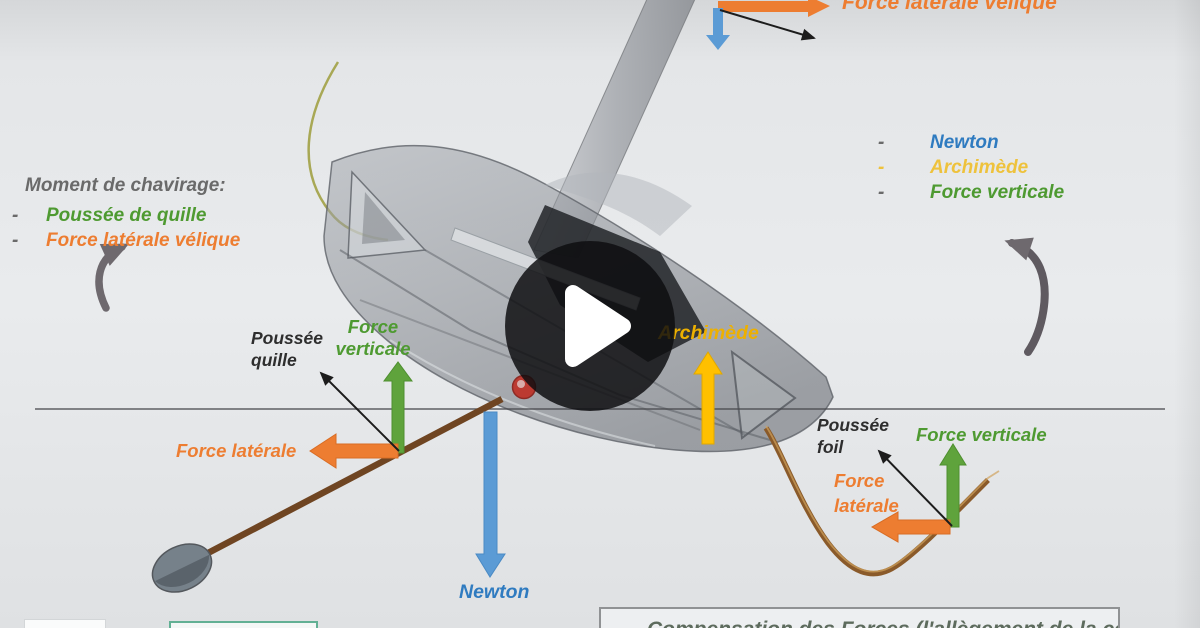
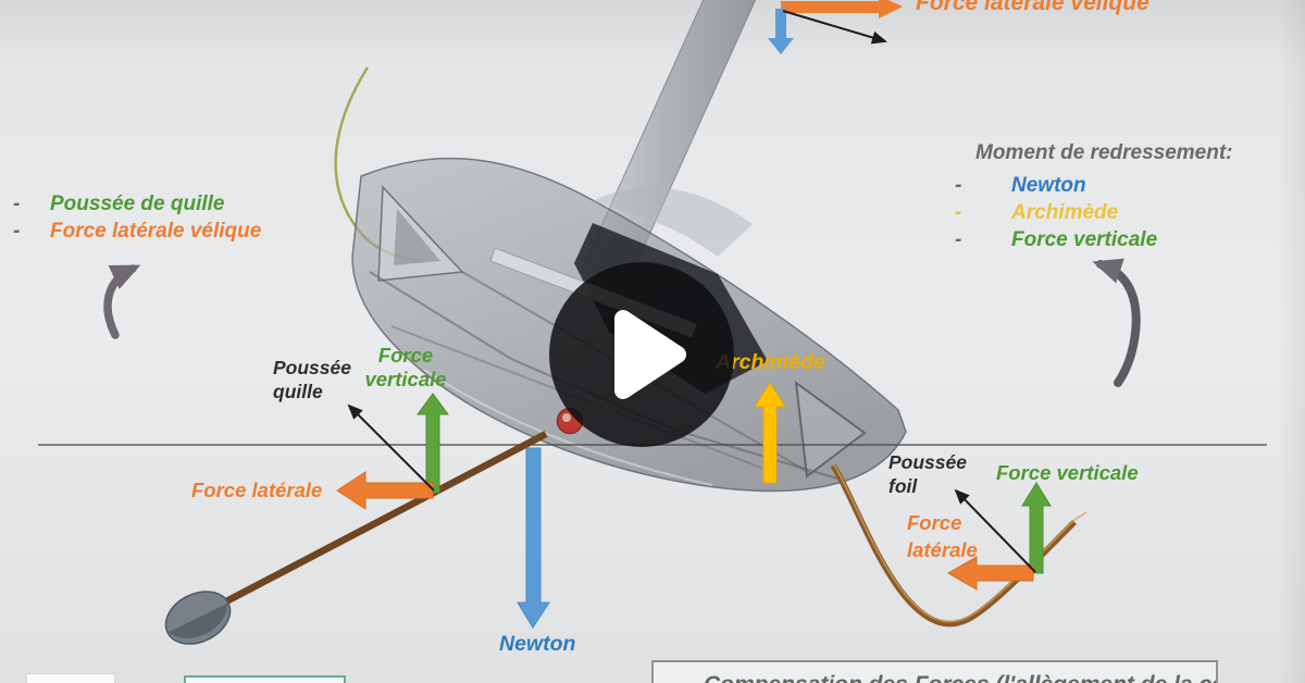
  Force latérale vélique
- Moment de chavirage:
  -
  Poussée de quille
  -
  Force latérale vélique
+ Moment de redressement:
  -
  Newton
  -
  Archimède
  -
  Force verticale
  Poussée quille
  Force verticale
  Force latérale
  Newton
  Archimède
  Poussée foil
  Force verticale
  Force latérale
